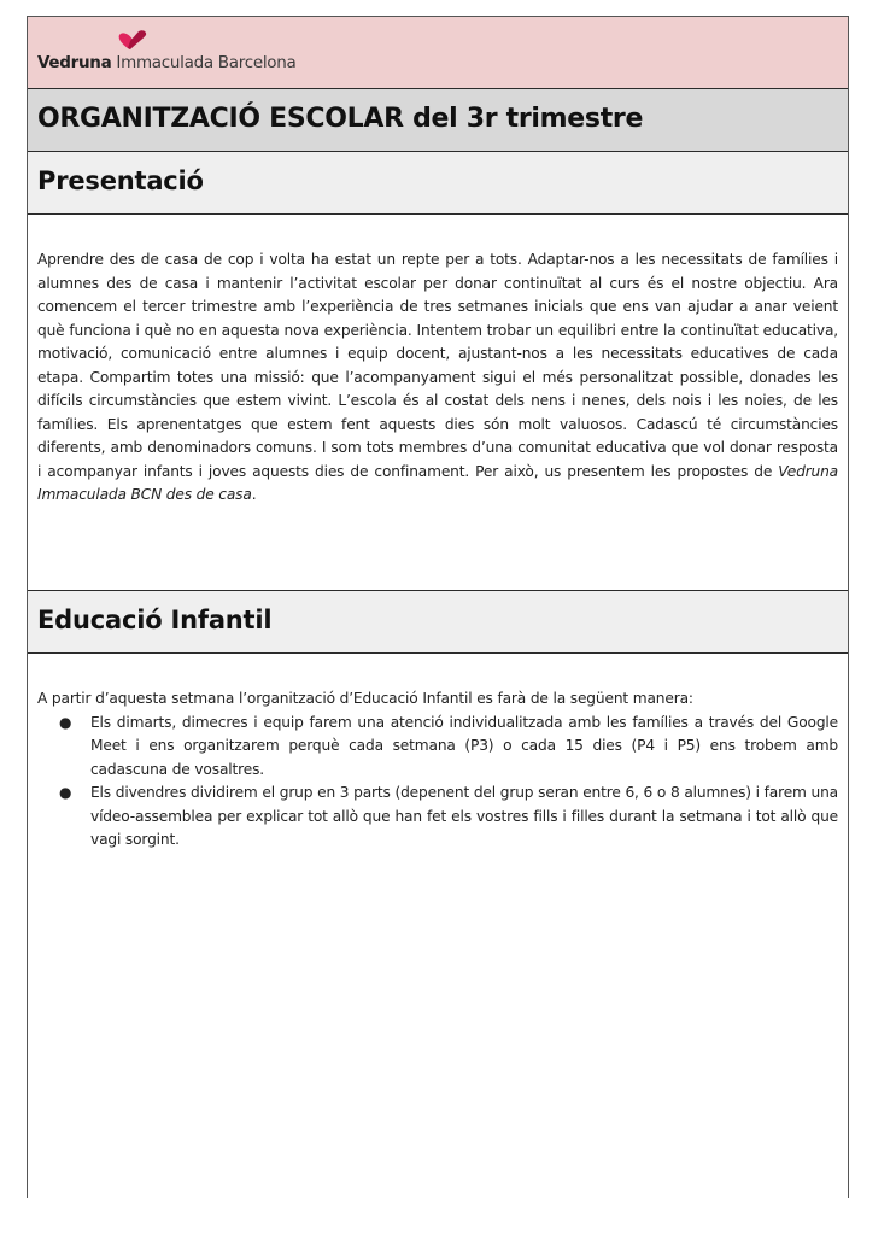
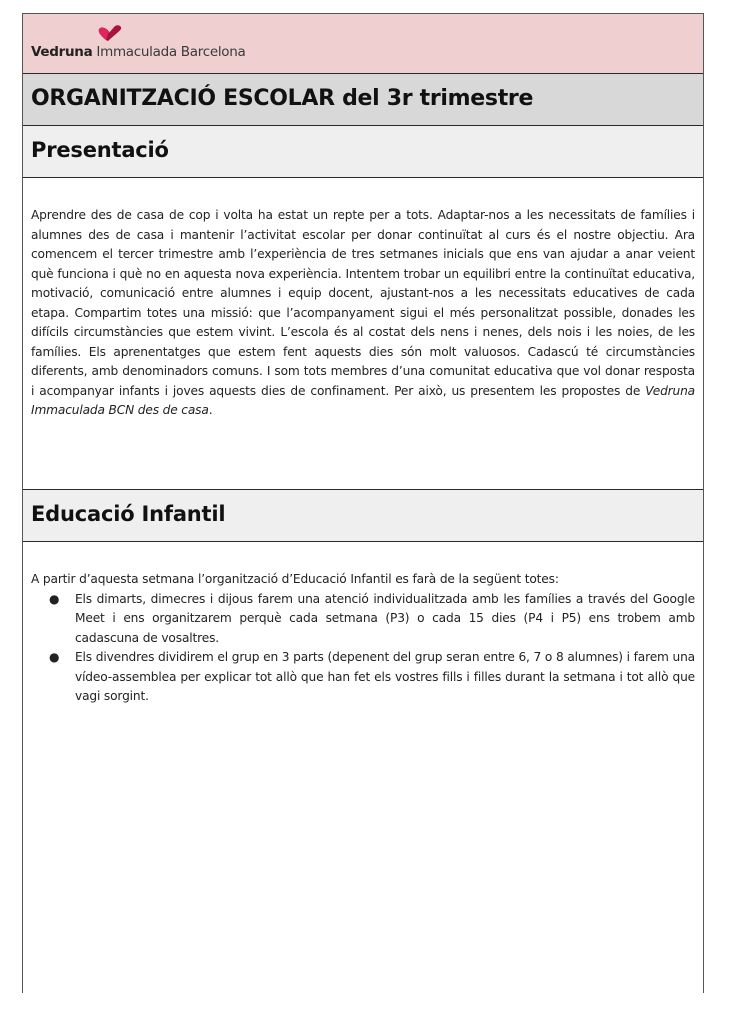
  Vedruna Immaculada Barcelona
  ORGANITZACIÓ ESCOLAR del 3r trimestre
  Presentació
  Aprendre des de casa de cop i volta ha estat un repte per a tots. Adaptar-nos a les necessitats de famílies i alumnes des de casa i mantenir l’activitat escolar per donar continuïtat al curs és el nostre objectiu. Ara comencem el tercer trimestre amb l’experiència de tres setmanes inicials que ens van ajudar a anar veient què funciona i què no en aquesta nova experiència. Intentem trobar un equilibri entre la continuïtat educativa, motivació, comunicació entre alumnes i equip docent, ajustant-nos a les necessitats educatives de cada etapa. Compartim totes una missió: que l’acompanyament sigui el més personalitzat possible, donades les difícils circumstàncies que estem vivint. L’escola és al costat dels nens i nenes, dels nois i les noies, de les famílies. Els aprenentatges que estem fent aquests dies són molt valuosos. Cadascú té circumstàncies diferents, amb denominadors comuns. I som tots membres d’una comunitat educativa que vol donar resposta i acompanyar infants i joves aquests dies de confinament. Per això, us presentem les propostes de Vedruna Immaculada BCN des de casa.
  Educació Infantil
- A partir d’aquesta setmana l’organització d’Educació Infantil es farà de la següent manera:
+ A partir d’aquesta setmana l’organització d’Educació Infantil es farà de la següent totes:
  ●
- Els dimarts, dimecres i equip farem una atenció individualitzada amb les famílies a través del Google Meet i ens organitzarem perquè cada setmana (P3) o cada 15 dies (P4 i P5) ens trobem amb cadascuna de vosaltres.
+ Els dimarts, dimecres i dijous farem una atenció individualitzada amb les famílies a través del Google Meet i ens organitzarem perquè cada setmana (P3) o cada 15 dies (P4 i P5) ens trobem amb cadascuna de vosaltres.
  ●
- Els divendres dividirem el grup en 3 parts (depenent del grup seran entre 6, 6 o 8 alumnes) i farem una vídeo-assemblea per explicar tot allò que han fet els vostres fills i filles durant la setmana i tot allò que vagi sorgint.
+ Els divendres dividirem el grup en 3 parts (depenent del grup seran entre 6, 7 o 8 alumnes) i farem una vídeo-assemblea per explicar tot allò que han fet els vostres fills i filles durant la setmana i tot allò que vagi sorgint.
